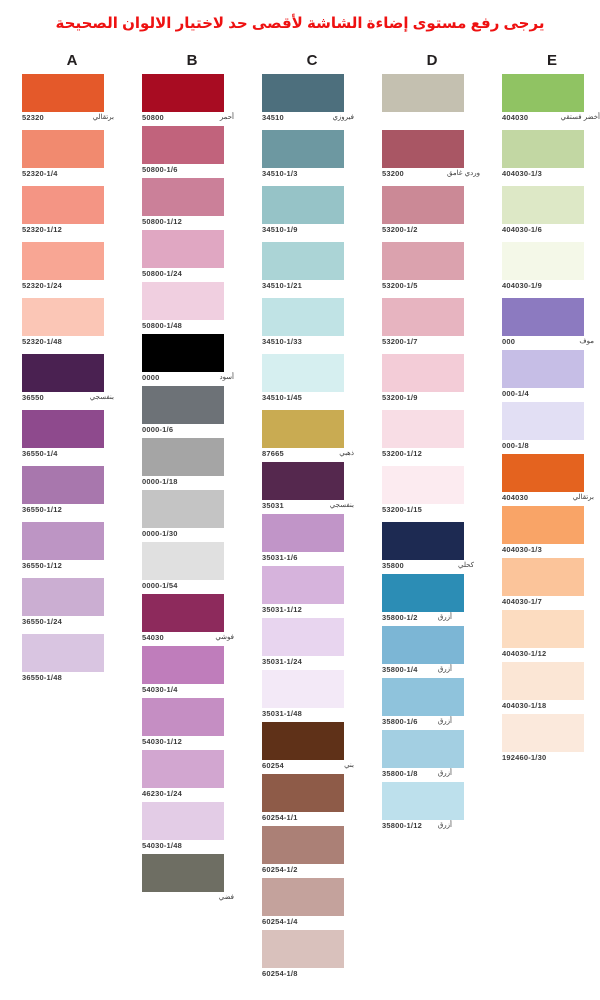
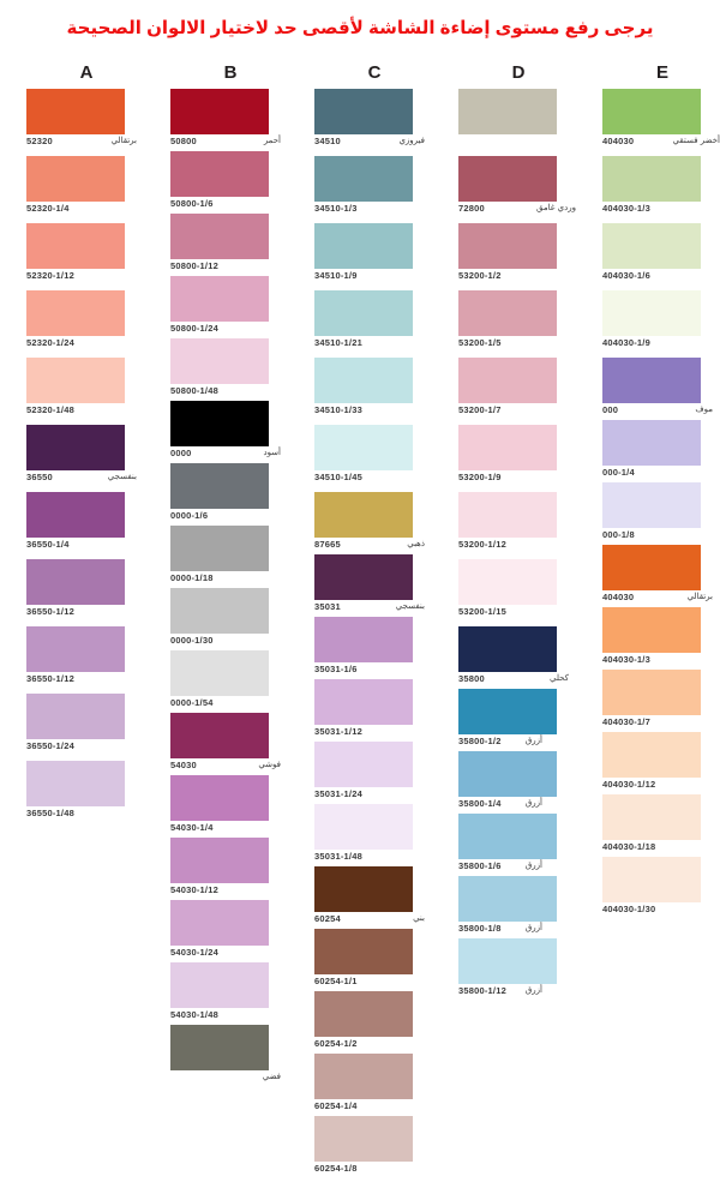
  يرجى رفع مستوى إضاءة الشاشة لأقصى حد لاختيار الالوان الصحيحة
  A
  52320
  برتقالي
  52320-1/4
  52320-1/12
  52320-1/24
  52320-1/48
  36550
  بنفسجي
  36550-1/4
  36550-1/12
  36550-1/12
  36550-1/24
  36550-1/48
  B
  50800
  أحمر
  50800-1/6
  50800-1/12
  50800-1/24
  50800-1/48
  0000
  أسود
  0000-1/6
  0000-1/18
  0000-1/30
  0000-1/54
  54030
  فوشي
  54030-1/4
  54030-1/12
- 46230-1/24
+ 54030-1/24
  54030-1/48
  فضي
  C
  34510
  فيروزي
  34510-1/3
  34510-1/9
  34510-1/21
  34510-1/33
  34510-1/45
  87665
  ذهبي
  35031
  بنفسجي
  35031-1/6
  35031-1/12
  35031-1/24
  35031-1/48
  60254
  بني
  60254-1/1
  60254-1/2
  60254-1/4
  60254-1/8
  D
- 53200
+ 72800
  وردي غامق
  53200-1/2
  53200-1/5
  53200-1/7
  53200-1/9
  53200-1/12
  53200-1/15
  35800
  كحلي
  35800-1/2
  أزرق
  35800-1/4
  أزرق
  35800-1/6
  أزرق
  35800-1/8
  أزرق
  35800-1/12
  أزرق
  E
  404030
  أخضر فستقي
  404030-1/3
  404030-1/6
  404030-1/9
  000
  موف
  000-1/4
  000-1/8
  404030
  برتقالي
  404030-1/3
  404030-1/7
  404030-1/12
  404030-1/18
- 192460-1/30
+ 404030-1/30
